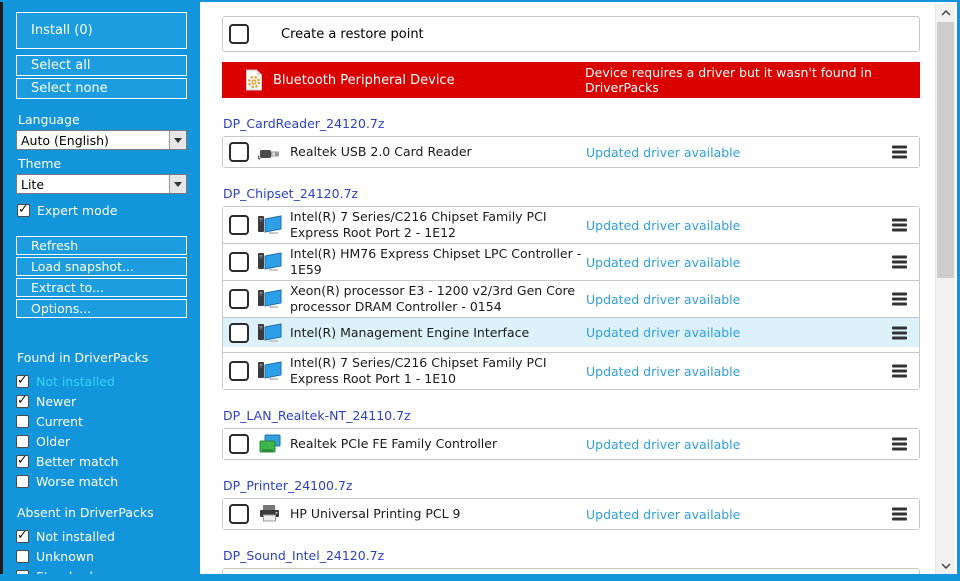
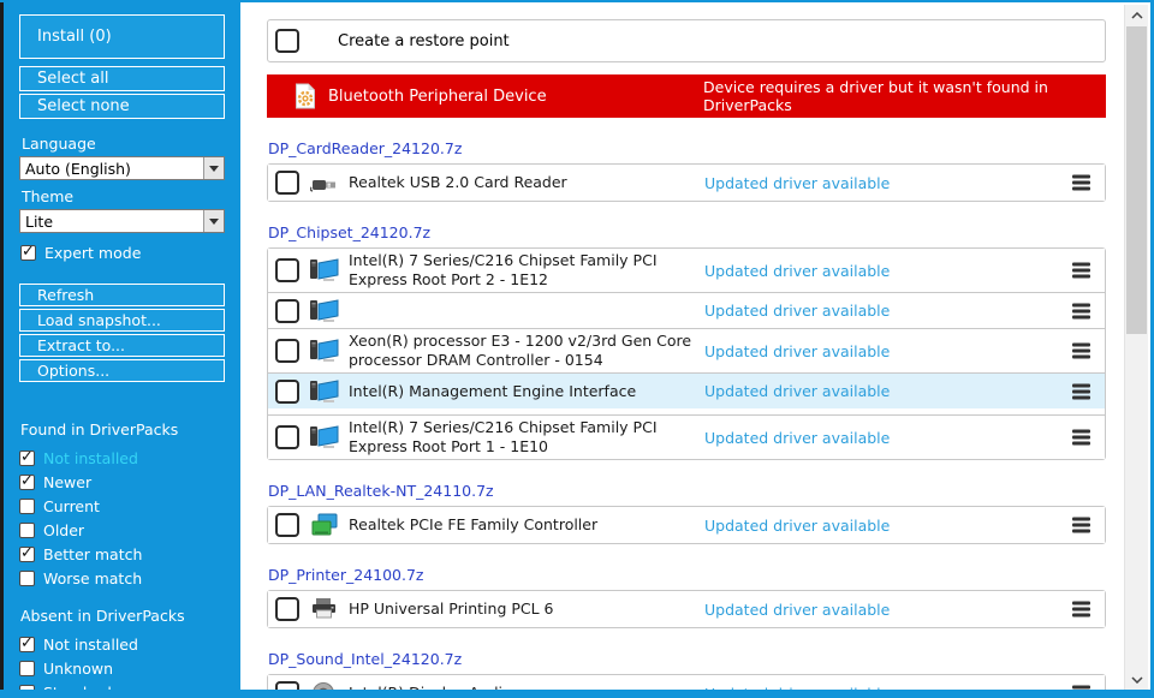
  Install (0)
  Select all
  Select none
  Language
  Auto (English)
  Theme
  Lite
  Expert mode
  Refresh
  Load snapshot...
  Extract to...
  Options...
  Found in DriverPacks
  Not installed
  Newer
  Current
  Older
  Better match
  Worse match
  Absent in DriverPacks
  Not installed
  Unknown
  Create a restore point
  Bluetooth Peripheral Device
  Device requires a driver but it wasn't found in DriverPacks
  DP_CardReader_24120.7z
  Realtek USB 2.0 Card Reader
  Updated driver available
  DP_Chipset_24120.7z
  Intel(R) 7 Series/C216 Chipset Family PCI Express Root Port 2 - 1E12
  Updated driver available
- Intel(R) HM76 Express Chipset LPC Controller - 1E59
  Updated driver available
  Xeon(R) processor E3 - 1200 v2/3rd Gen Core processor DRAM Controller - 0154
  Updated driver available
  Intel(R) Management Engine Interface
  Updated driver available
  Intel(R) 7 Series/C216 Chipset Family PCI Express Root Port 1 - 1E10
  Updated driver available
  DP_LAN_Realtek-NT_24110.7z
  Realtek PCIe FE Family Controller
  Updated driver available
  DP_Printer_24100.7z
- HP Universal Printing PCL 9
+ HP Universal Printing PCL 6
  Updated driver available
  DP_Sound_Intel_24120.7z
